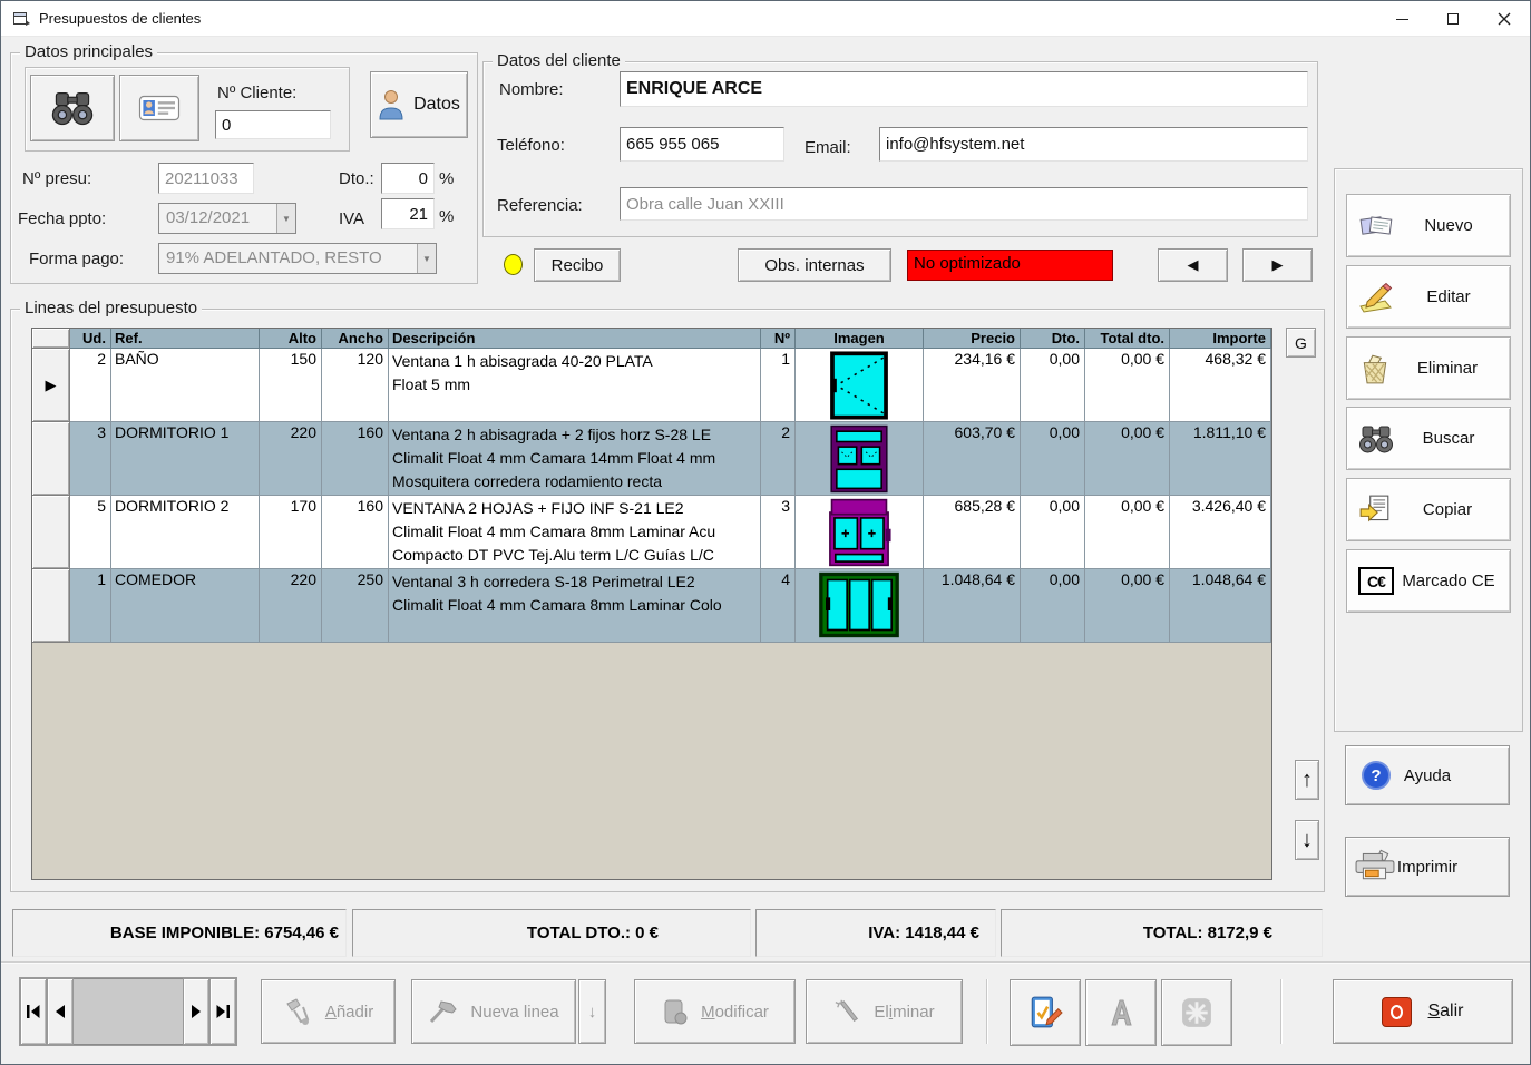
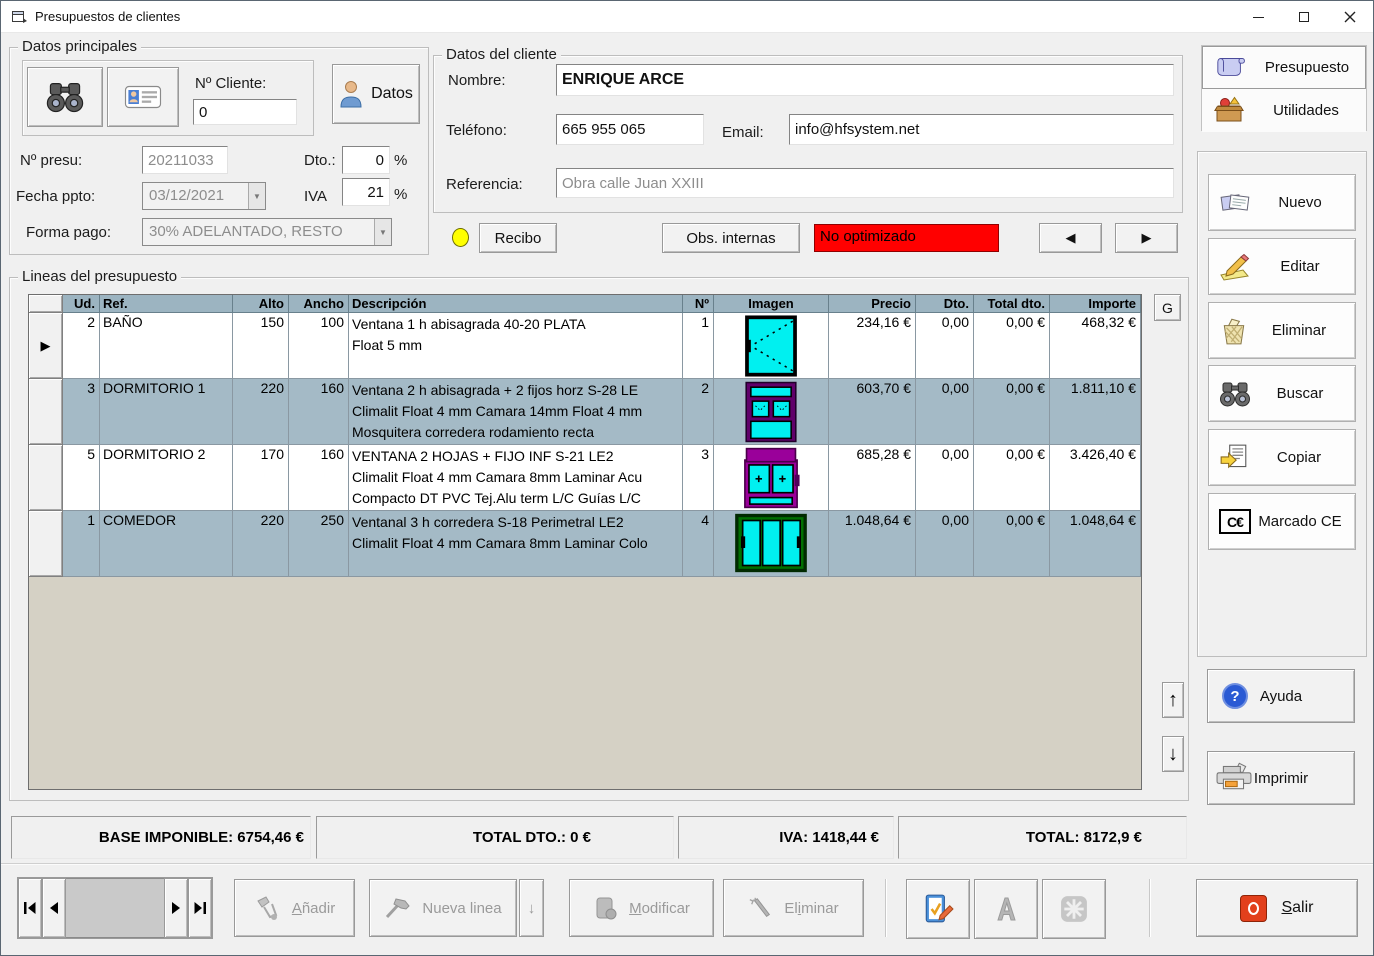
  Presupuestos de clientes
  Datos principales
  Nº Cliente:
  0
  Datos
  Nº presu:
  20211033
  Dto.:
  0
  %
  Fecha ppto:
  03/12/2021
  ▼
  IVA
  21
  %
  Forma pago:
- 91% ADELANTADO, RESTO
+ 30% ADELANTADO, RESTO
  ▼
  Datos del cliente
  Nombre:
  ENRIQUE ARCE
  Teléfono:
  665 955 065
  Email:
  info@hfsystem.net
  Referencia:
  Obra calle Juan XXIII
  Recibo
  Obs. internas
  No optimizado
  ◀
  ▶
  Lineas del presupuesto
  Ud.
  Ref.
  Alto
  Ancho
  Descripción
  Nº
  Imagen
  Precio
  Dto.
  Total dto.
  Importe
  ▶
  2
  BAÑO
  150
- 120
+ 100
  Ventana 1 h abisagrada 40-20 PLATA
  Float 5 mm
  1
  234,16 €
  0,00
  0,00 €
  468,32 €
  3
  DORMITORIO 1
  220
  160
  Ventana 2 h abisagrada + 2 fijos horz S-28 LE
  Climalit Float 4 mm Camara 14mm Float 4 mm
  Mosquitera corredera rodamiento recta
  2
  603,70 €
  0,00
  0,00 €
  1.811,10 €
  5
  DORMITORIO 2
  170
  160
  VENTANA 2 HOJAS + FIJO INF S-21 LE2
  Climalit Float 4 mm Camara 8mm Laminar Acu
  Compacto DT PVC Tej.Alu term L/C Guías L/C
  3
  685,28 €
  0,00
  0,00 €
  3.426,40 €
  1
  COMEDOR
  220
  250
  Ventanal 3 h corredera S-18 Perimetral LE2
  Climalit Float 4 mm Camara 8mm Laminar Colo
  4
  1.048,64 €
  0,00
  0,00 €
  1.048,64 €
  G
  ↑
  ↓
  BASE IMPONIBLE: 6754,46 €
  TOTAL DTO.: 0 €
  IVA: 1418,44 €
  TOTAL: 8172,9 €
  Añadir
  Nueva linea
  ↓
  Modificar
  Eliminar
  Salir
+ Presupuesto
+ Utilidades
  Nuevo
  Editar
  Eliminar
  Buscar
  Copiar
  C€
  Marcado CE
  ?
  Ayuda
  Imprimir
